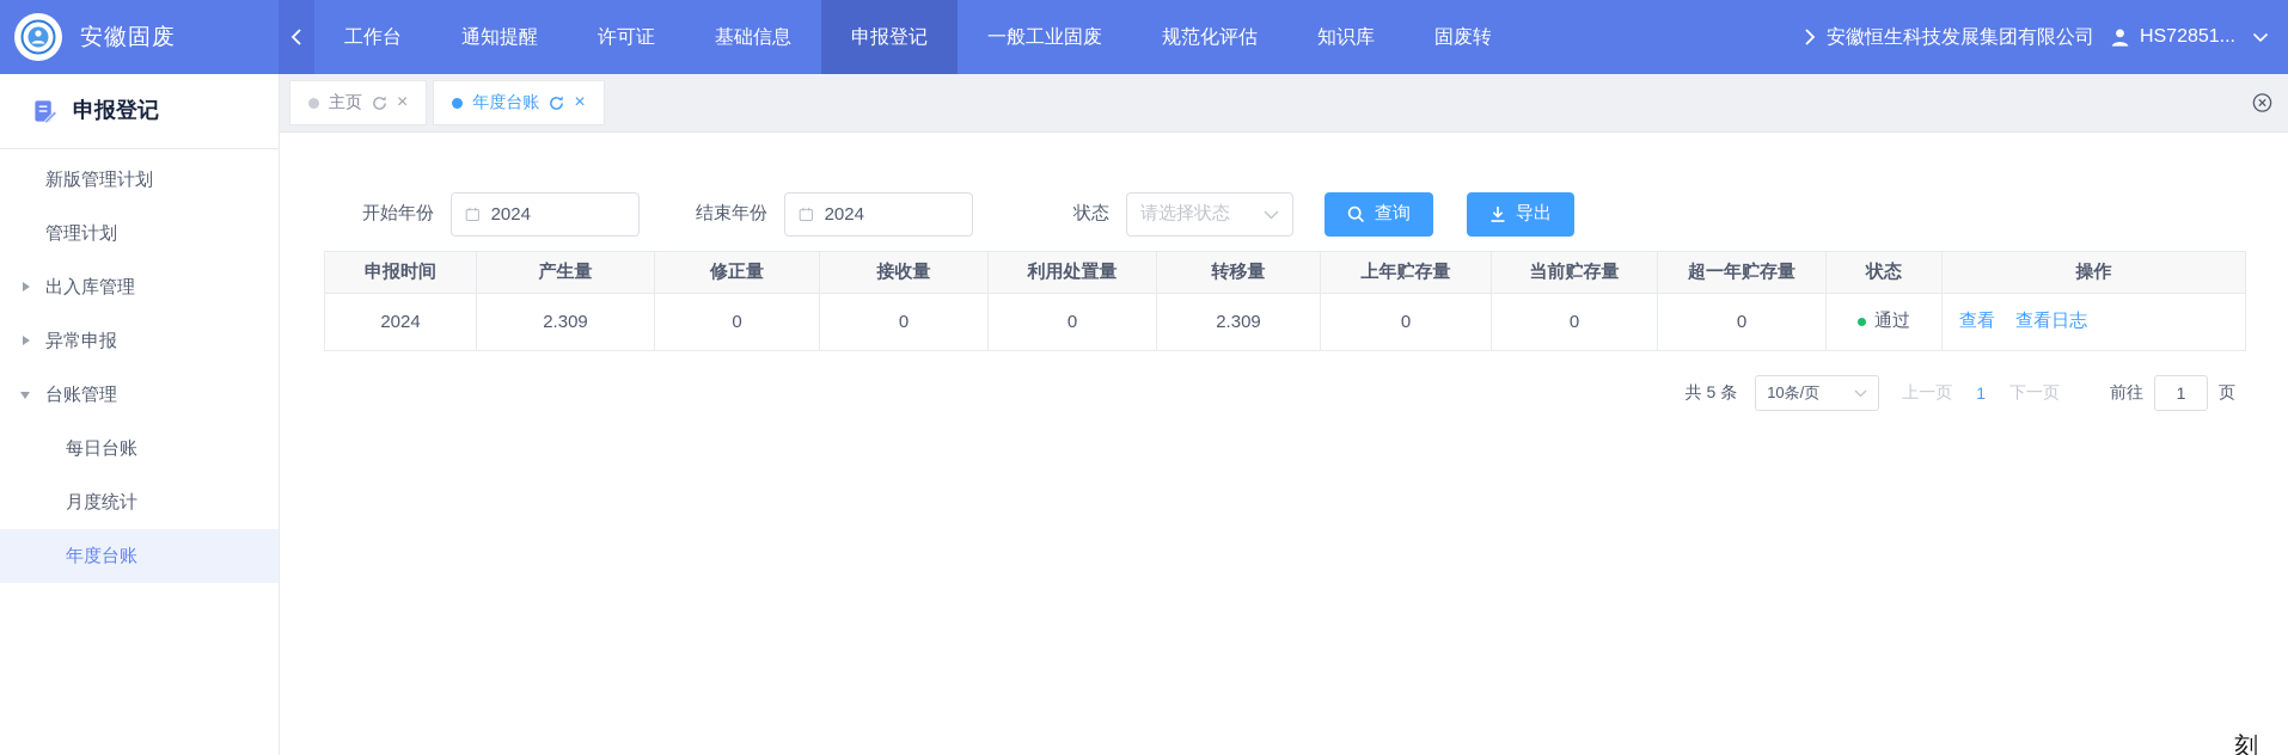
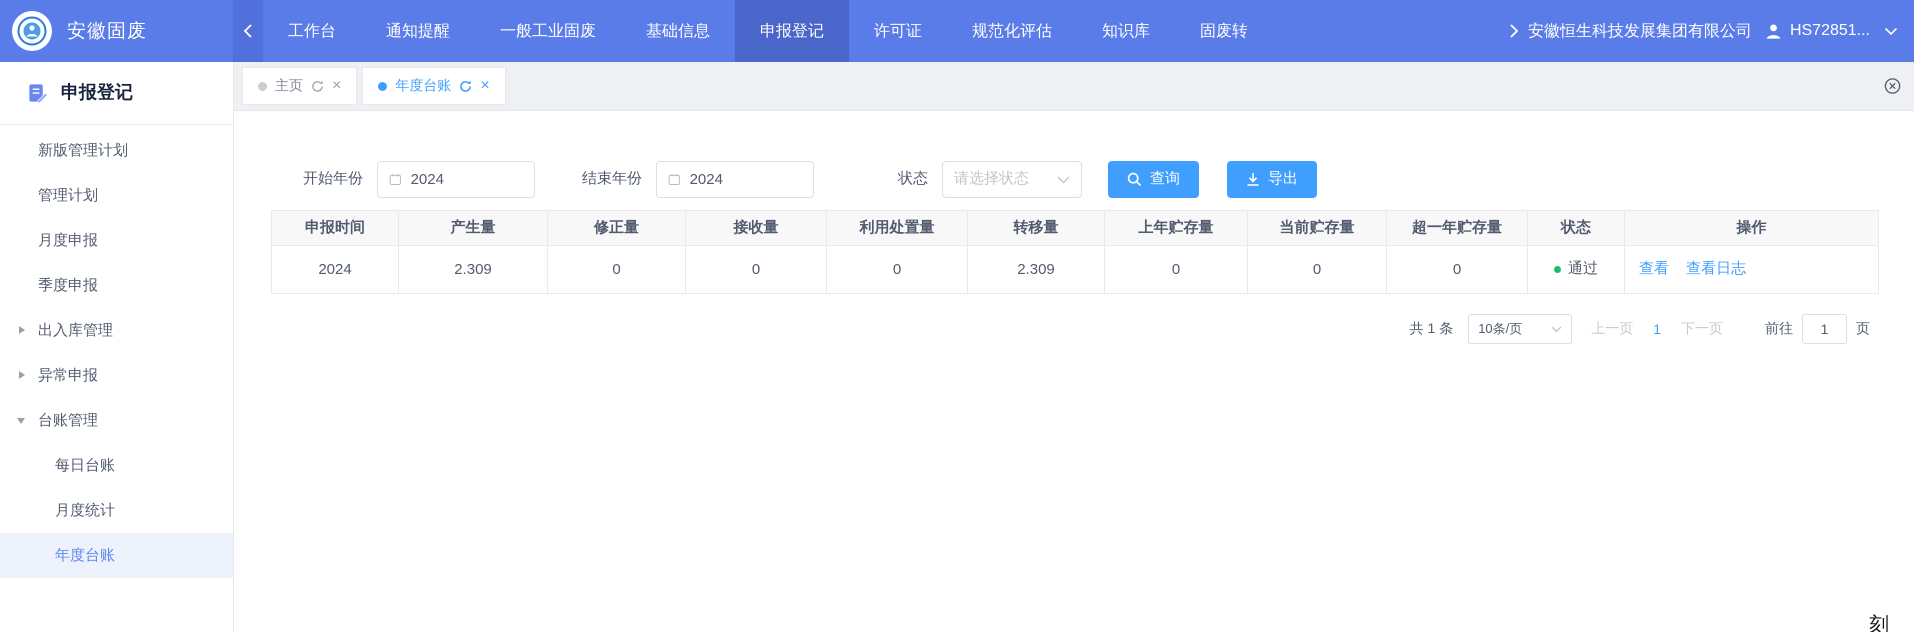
  安徽固废
  工作台
  通知提醒
- 许可证
+ 一般工业固废
  基础信息
  申报登记
- 一般工业固废
+ 许可证
  规范化评估
  知识库
  固废转
  安徽恒生科技发展集团有限公司
  HS72851...
  主页
  ×
  年度台账
  ×
  申报登记
  新版管理计划
  管理计划
+ 月度申报
+ 季度申报
  出入库管理
  异常申报
  台账管理
  每日台账
  月度统计
  年度台账
  开始年份
  2024
  结束年份
  2024
  状态
  请选择状态
  查询
  导出
  申报时间	产生量	修正量	接收量	利用处置量	转移量	上年贮存量	当前贮存量	超一年贮存量	状态	操作
  2024	2.309	0	0	0	2.309	0	0	0	通过	查看 查看日志
- 共 5 条
+ 共 1 条
  10条/页
  上一页
  1
  下一页
  前往
  1
  页
  刻
